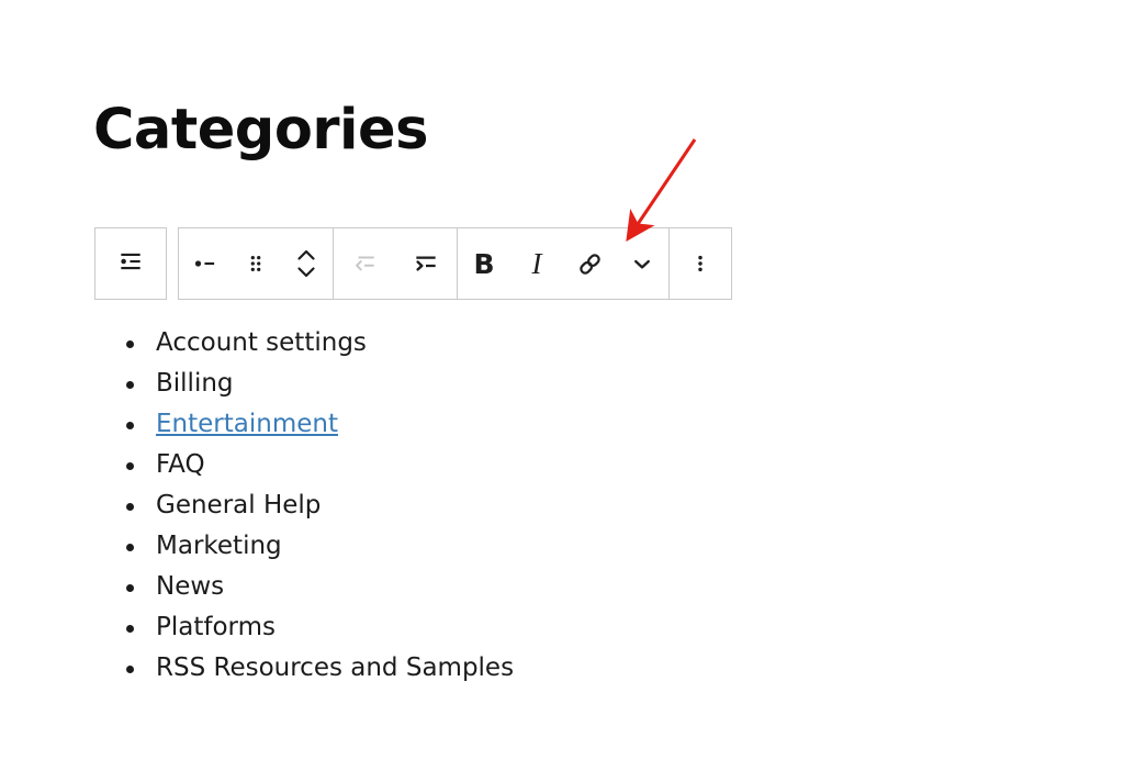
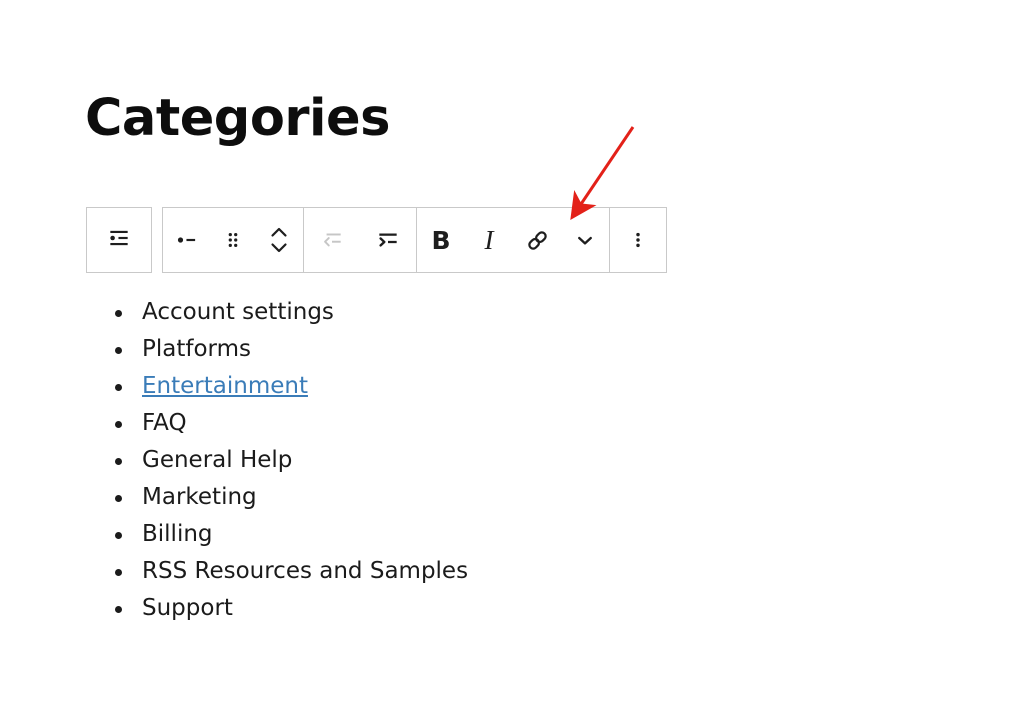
  Categories
  B
  I
  Account settings
- Billing
+ Platforms
  Entertainment
  FAQ
  General Help
  Marketing
- News
- Platforms
+ Billing
  RSS Resources and Samples
+ Support
